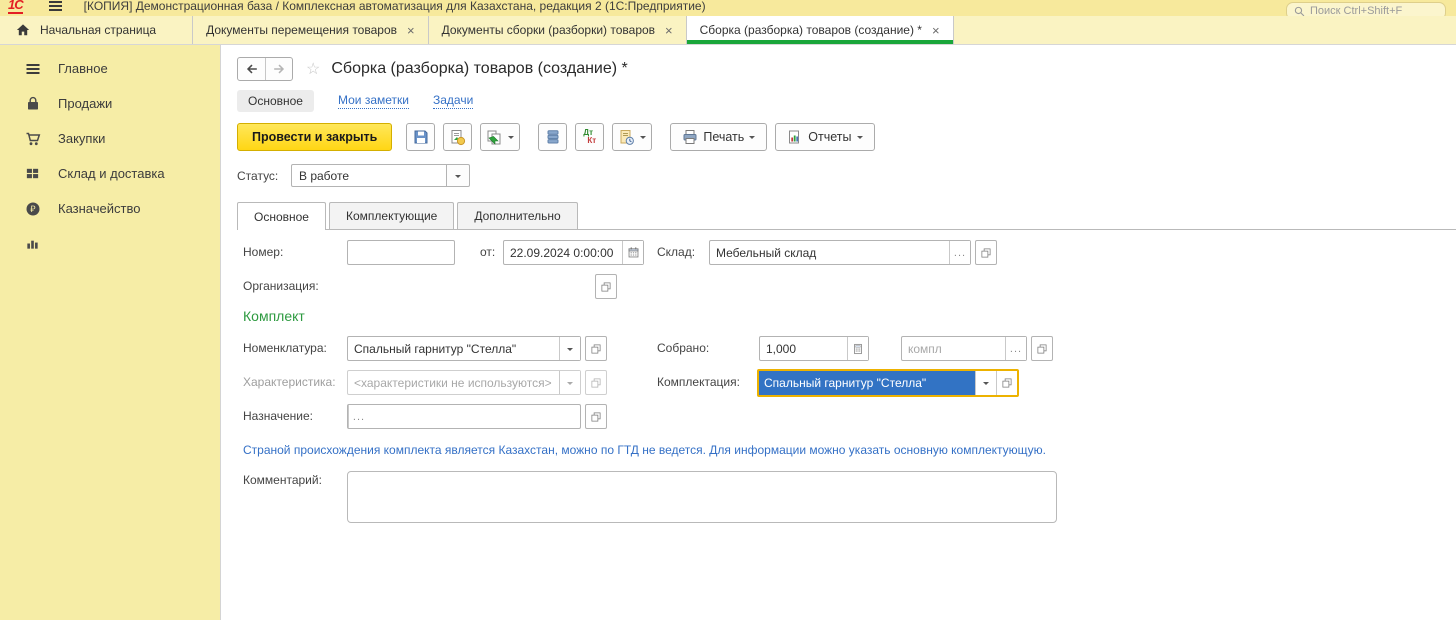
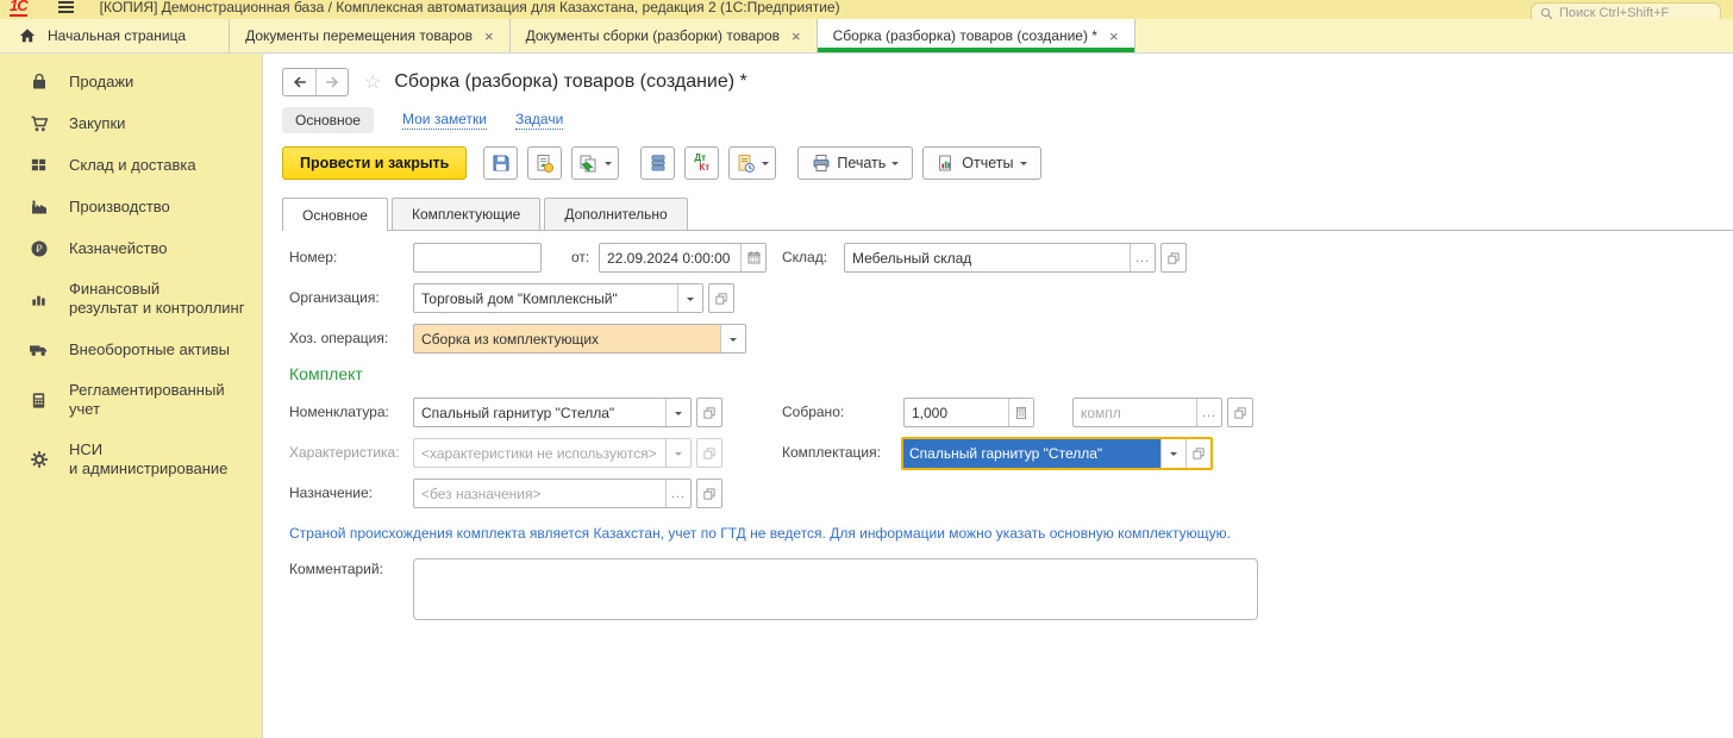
  1С
  [КОПИЯ] Демонстрационная база / Комплексная автоматизация для Казахстана, редакция 2 (1С:Предприятие)
  Поиск Ctrl+Shift+F
  Начальная страница
  Документы перемещения товаров
  ×
  Документы сборки (разборки) товаров
  ×
  Сборка (разборка) товаров (создание) *
  ×
- Главное
  Продажи
  Закупки
  Склад и доставка
+ Производство
  ₽
  Казначейство
+ Финансовый
+ результат и контроллинг
+ Внеоборотные активы
+ Регламентированный
+ учет
+ НСИ
+ и администрирование
  ☆
  Сборка (разборка) товаров (создание) *
  Основное
  Мои заметки
  Задачи
  Провести и закрыть
  Дт
  Кт
  Печать
  Отчеты
- Статус:
- В работе
  Основное
  Комплектующие
  Дополнительно
  Номер:
  от:
  22.09.2024 0:00:00
  Склад:
  Мебельный склад
  ...
  Организация:
+ Торговый дом "Комплексный"
+ Хоз. операция:
+ Сборка из комплектующих
  Комплект
  Номенклатура:
  Спальный гарнитур "Стелла"
  Собрано:
  1,000
  компл
  ...
  Характеристика:
  <характеристики не используются>
  Комплектация:
  Спальный гарнитур "Стелла"
  Назначение:
+ <без назначения>
  ...
- Страной происхождения комплекта является Казахстан, можно по ГТД не ведется. Для информации можно указать основную комплектующую.
+ Страной происхождения комплекта является Казахстан, учет по ГТД не ведется. Для информации можно указать основную комплектующую.
  Комментарий:
